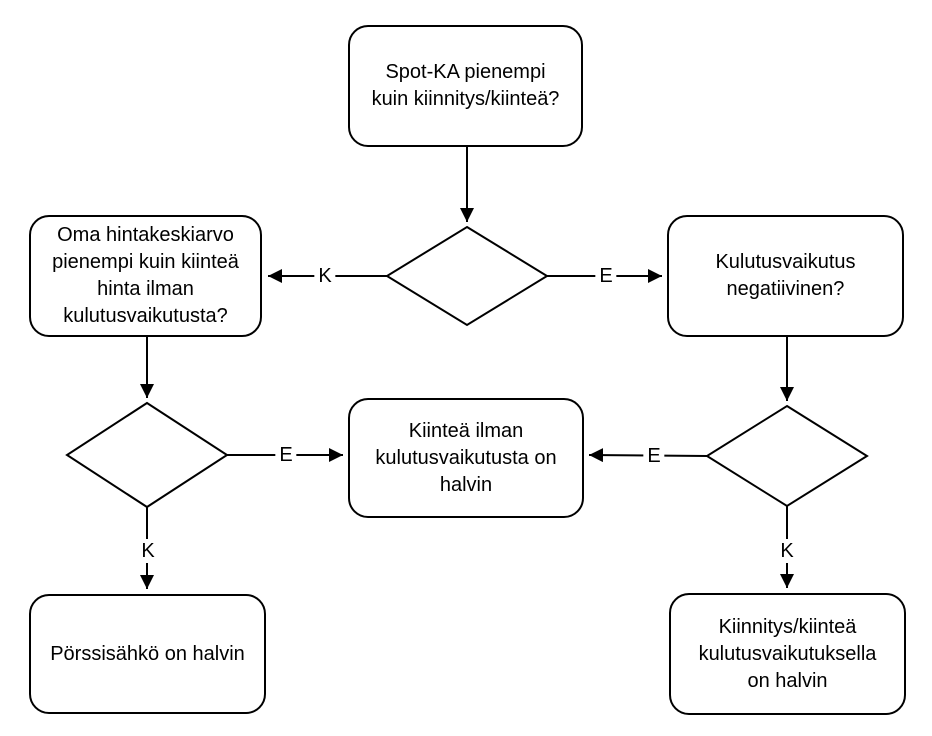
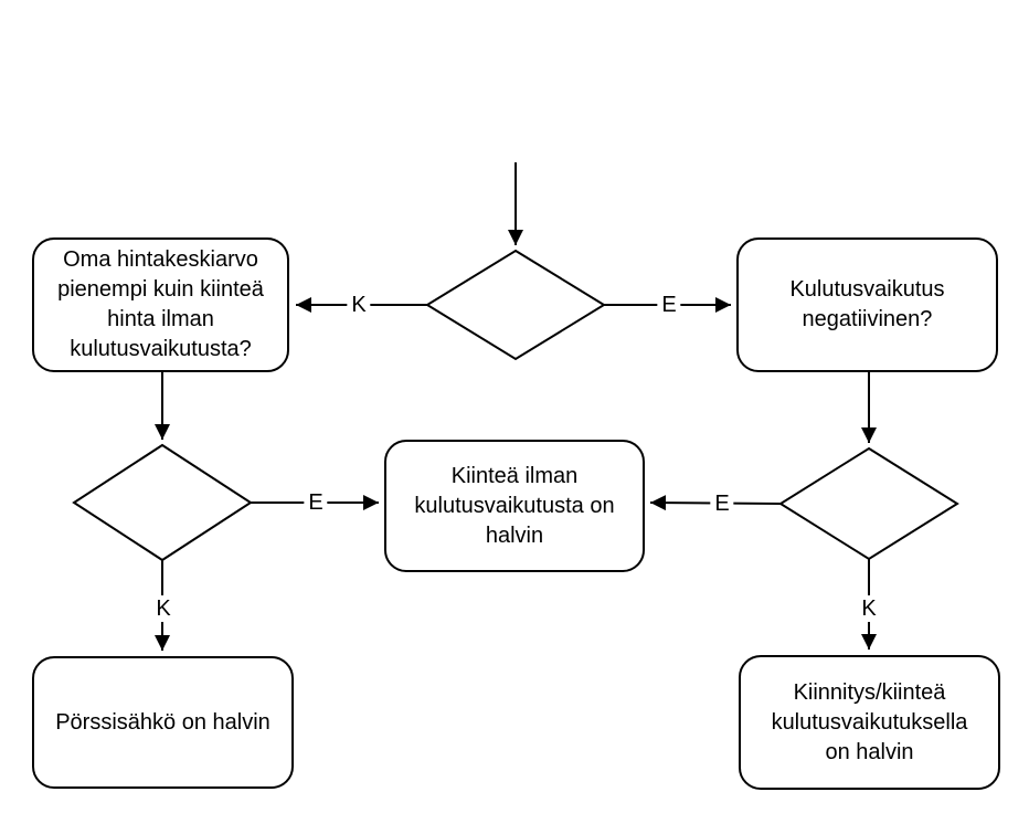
- Spot-KA pienempi
- kuin kiinnitys/kiinteä?
  Oma hintakeskiarvo
  pienempi kuin kiinteä
  hinta ilman
  kulutusvaikutusta?
  Kulutusvaikutus
  negatiivinen?
  Kiinteä ilman
  kulutusvaikutusta on
  halvin
  Pörssisähkö on halvin
  Kiinnitys/kiinteä
  kulutusvaikutuksella
  on halvin
  K
  E
  E
  K
  E
  K
